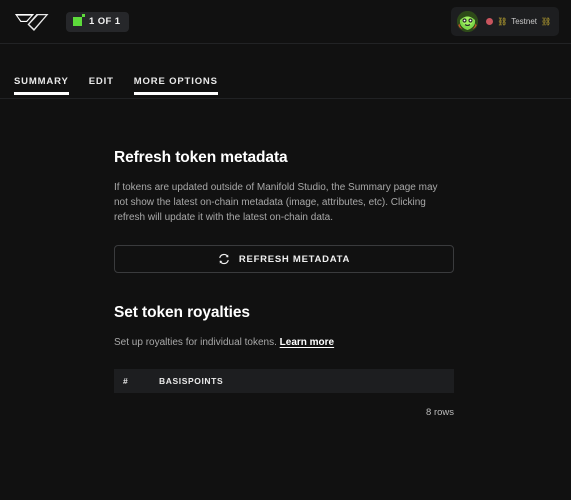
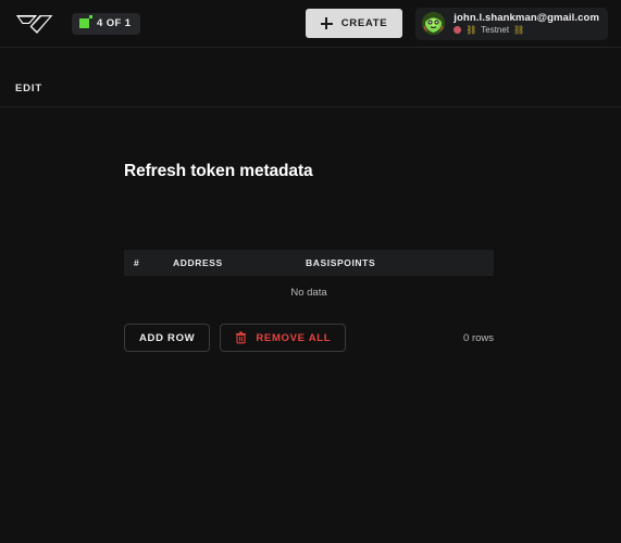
- 1 OF 1
+ 4 OF 1
+ CREATE
+ john.l.shankman@gmail.com
  ⛓
  Testnet
  ⛓
- SUMMARY
  EDIT
- MORE OPTIONS
  Refresh token metadata
- If tokens are updated outside of Manifold Studio, the Summary page may not show the latest on-chain metadata (image, attributes, etc). Clicking refresh will update it with the latest on-chain data.
- REFRESH METADATA
- Set token royalties
- Set up royalties for individual tokens. Learn more
  #
+ ADDRESS
  BASISPOINTS
+ No data
+ ADD ROW
+ REMOVE ALL
- 8 rows
+ 0 rows
